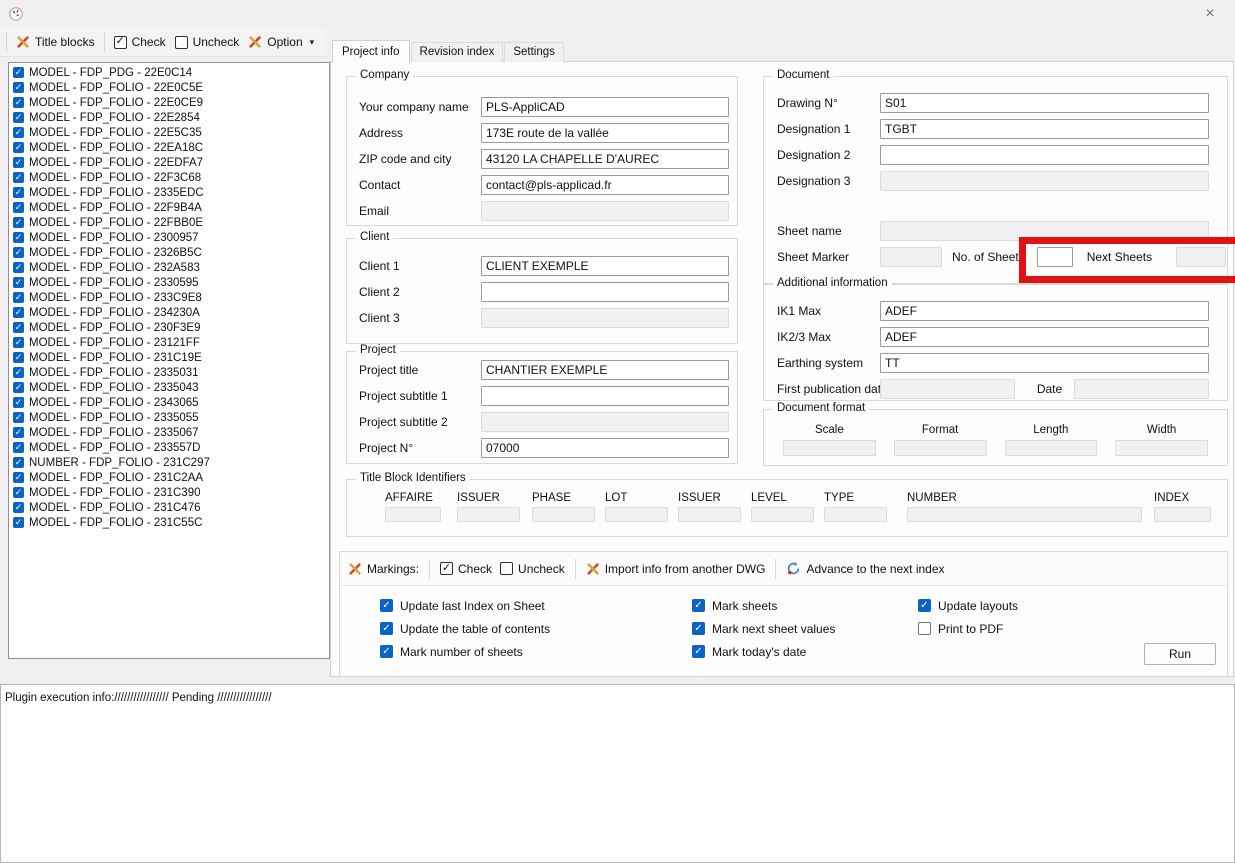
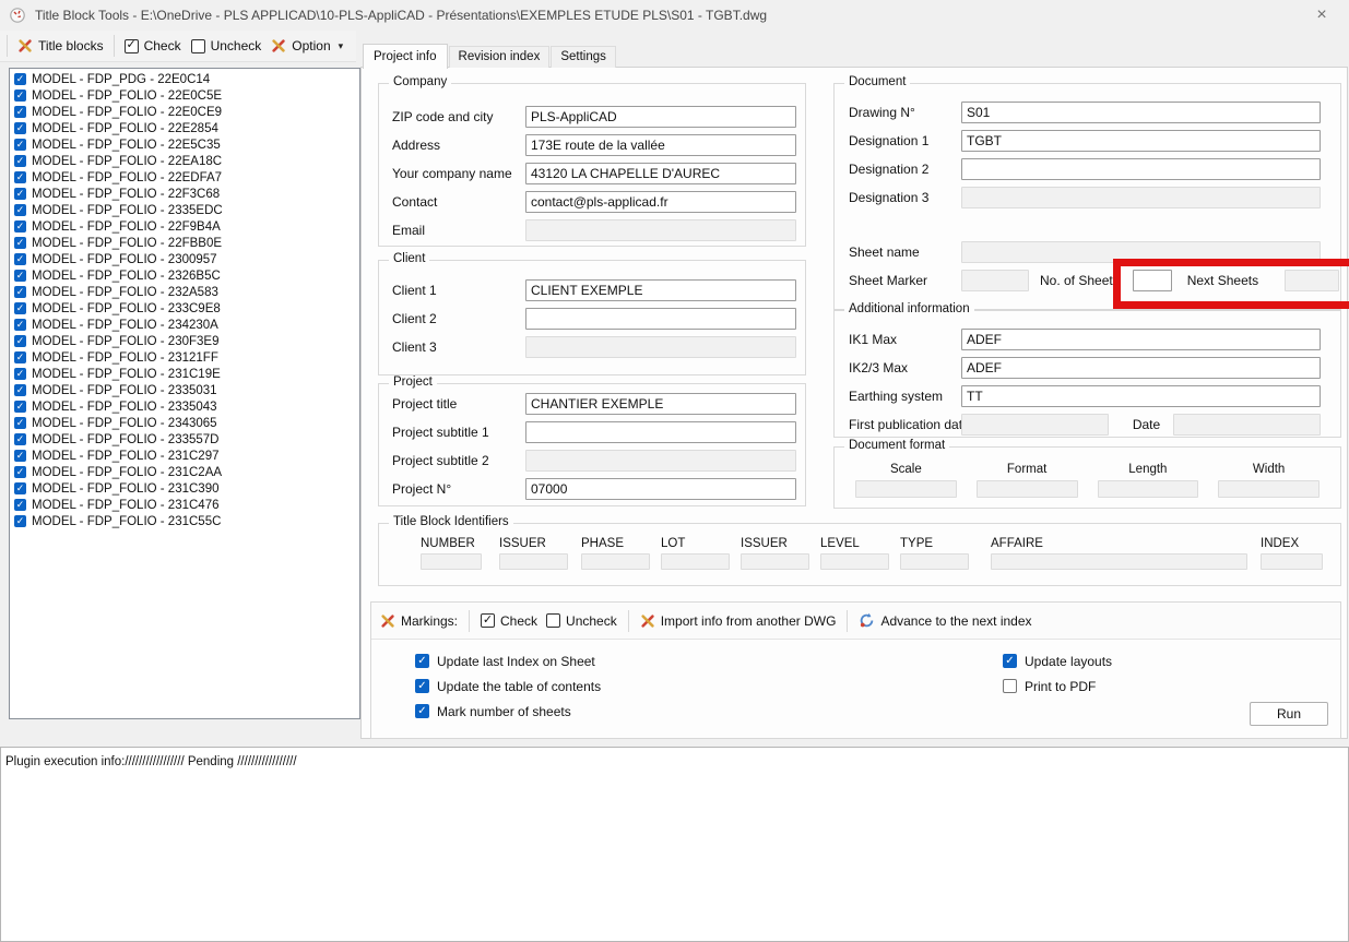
+ Title Block Tools - E:\OneDrive - PLS APPLICAD\10-PLS-AppliCAD - Présentations\EXEMPLES ETUDE PLS\S01 - TGBT.dwg
  ×
  Title blocks
  Check
  Uncheck
  Option
  ▾
  Project info
  Revision index
  Settings
  MODEL - FDP_PDG - 22E0C14
  MODEL - FDP_FOLIO - 22E0C5E
  MODEL - FDP_FOLIO - 22E0CE9
  MODEL - FDP_FOLIO - 22E2854
  MODEL - FDP_FOLIO - 22E5C35
  MODEL - FDP_FOLIO - 22EA18C
  MODEL - FDP_FOLIO - 22EDFA7
  MODEL - FDP_FOLIO - 22F3C68
  MODEL - FDP_FOLIO - 2335EDC
  MODEL - FDP_FOLIO - 22F9B4A
  MODEL - FDP_FOLIO - 22FBB0E
  MODEL - FDP_FOLIO - 2300957
  MODEL - FDP_FOLIO - 2326B5C
  MODEL - FDP_FOLIO - 232A583
- MODEL - FDP_FOLIO - 2330595
  MODEL - FDP_FOLIO - 233C9E8
  MODEL - FDP_FOLIO - 234230A
  MODEL - FDP_FOLIO - 230F3E9
  MODEL - FDP_FOLIO - 23121FF
  MODEL - FDP_FOLIO - 231C19E
  MODEL - FDP_FOLIO - 2335031
  MODEL - FDP_FOLIO - 2335043
  MODEL - FDP_FOLIO - 2343065
- MODEL - FDP_FOLIO - 2335055
- MODEL - FDP_FOLIO - 2335067
  MODEL - FDP_FOLIO - 233557D
- NUMBER - FDP_FOLIO - 231C297
+ MODEL - FDP_FOLIO - 231C297
  MODEL - FDP_FOLIO - 231C2AA
  MODEL - FDP_FOLIO - 231C390
  MODEL - FDP_FOLIO - 231C476
  MODEL - FDP_FOLIO - 231C55C
  Company
- Your company name
+ ZIP code and city
  PLS-AppliCAD
  Address
  173E route de la vallée
- ZIP code and city
+ Your company name
  43120 LA CHAPELLE D'AUREC
  Contact
  contact@pls-applicad.fr
  Email
  Client
  Client 1
  CLIENT EXEMPLE
  Client 2
  Client 3
  Project
  Project title
  CHANTIER EXEMPLE
  Project subtitle 1
  Project subtitle 2
  Project N°
  07000
  Document
  Drawing N°
  S01
  Designation 1
  TGBT
  Designation 2
  Designation 3
  Sheet name
  Sheet Marker
  No. of Sheets
  Next Sheets
  Additional information
  IK1 Max
  ADEF
  IK2/3 Max
  ADEF
  Earthing system
  TT
  First publication da
  Date
  Document format
  Scale
  Format
  Length
  Width
  Title Block Identifiers
- AFFAIRE
+ NUMBER
  ISSUER
  PHASE
  LOT
  ISSUER
  LEVEL
  TYPE
- NUMBER
+ AFFAIRE
  INDEX
  Markings:
  Check
  Uncheck
  Import info from another DWG
  Advance to the next index
  Update last Index on Sheet
  Update the table of contents
  Mark number of sheets
- Mark sheets
- Mark next sheet values
- Mark today's date
  Update layouts
  Print to PDF
  Run
  Plugin execution info:///////////////// Pending /////////////////
